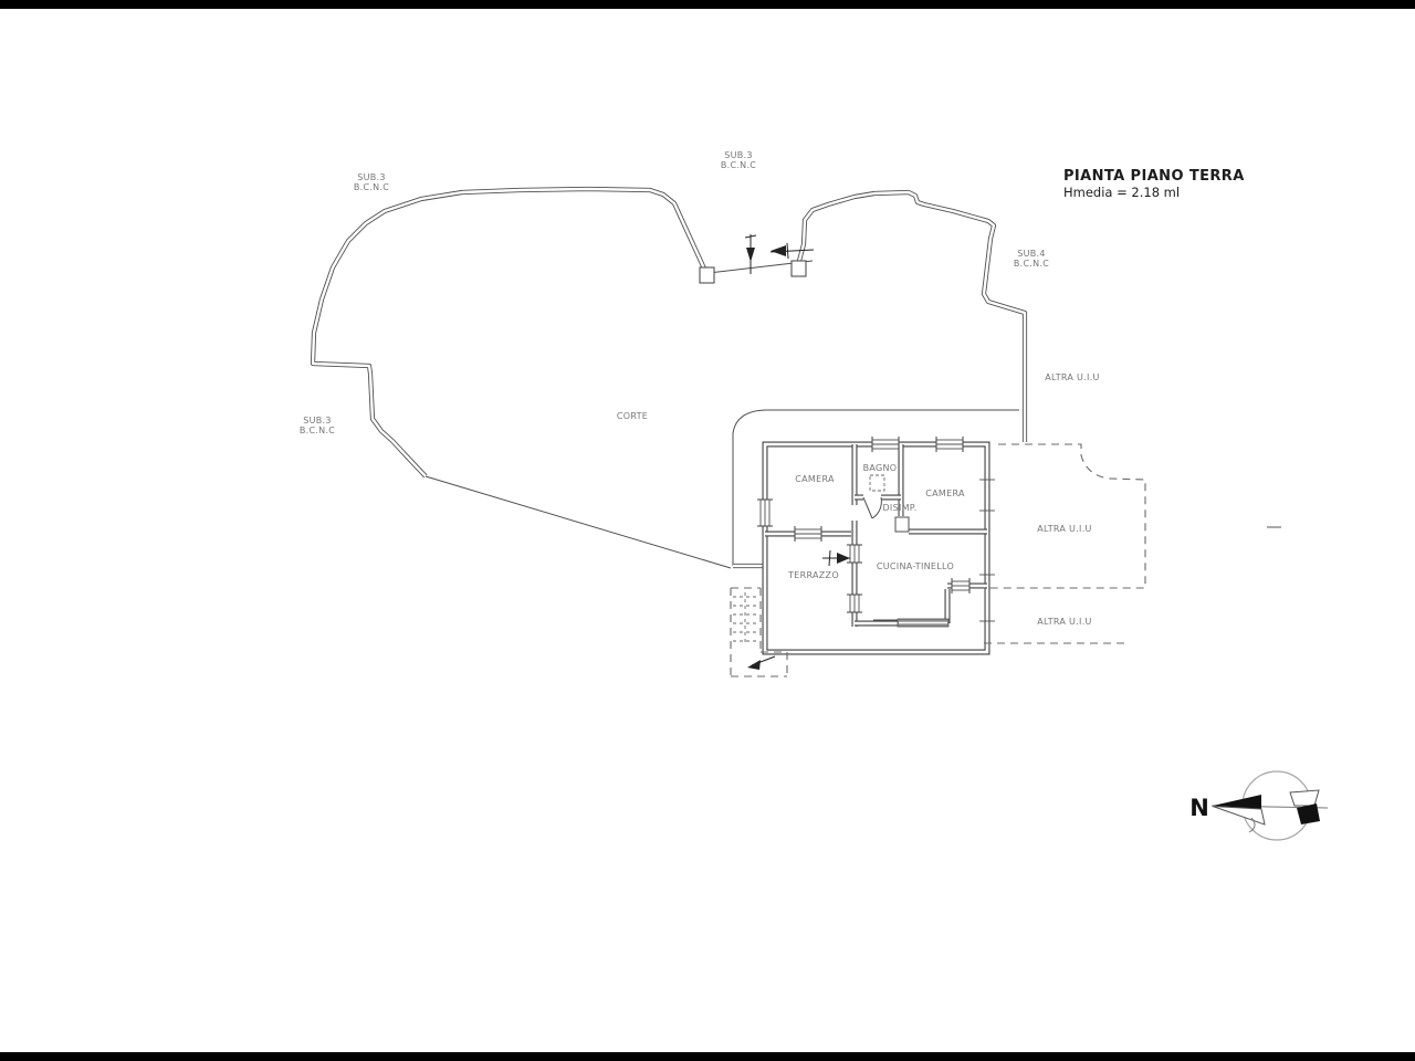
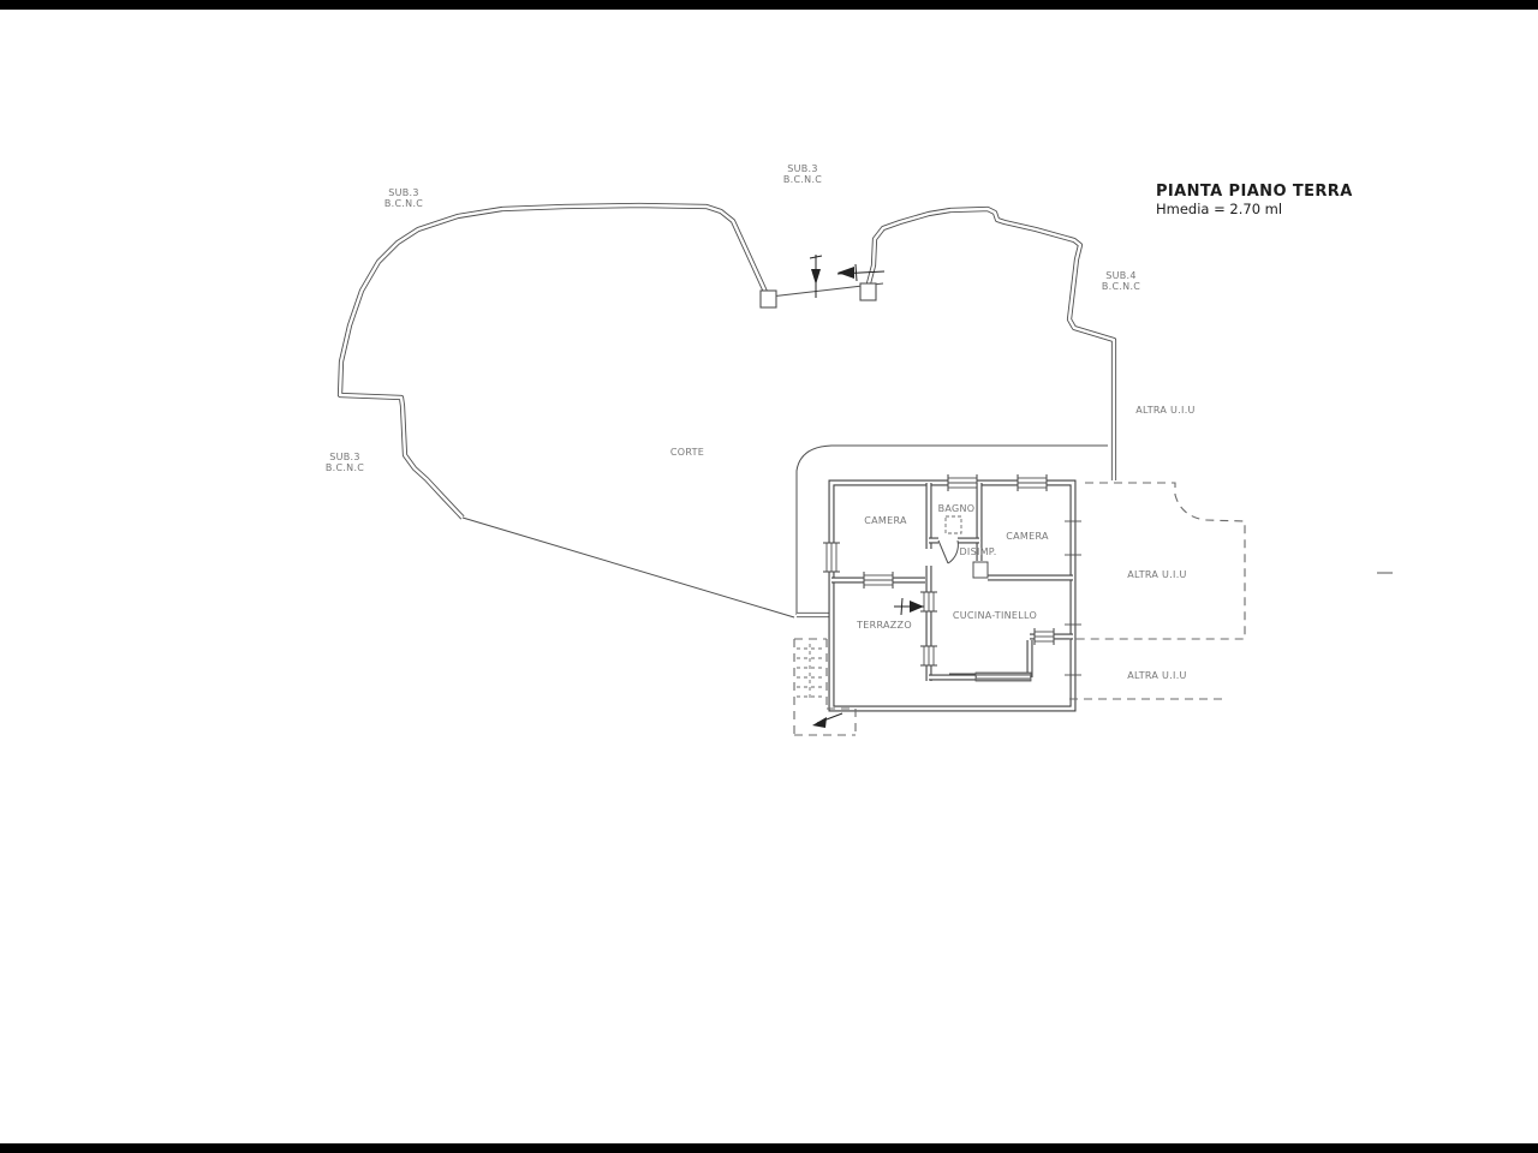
- N
  PIANTA PIANO TERRA
- Hmedia = 2.18 ml
+ Hmedia = 2.70 ml
  SUB.3
  B.C.N.C
  SUB.3
  B.C.N.C
  SUB.4
  B.C.N.C
  SUB.3
  B.C.N.C
  ALTRA U.I.U
  ALTRA U.I.U
  ALTRA U.I.U
  CORTE
  CAMERA
  BAGNO
  DISIMP.
  CAMERA
  CUCINA-TINELLO
  TERRAZZO
